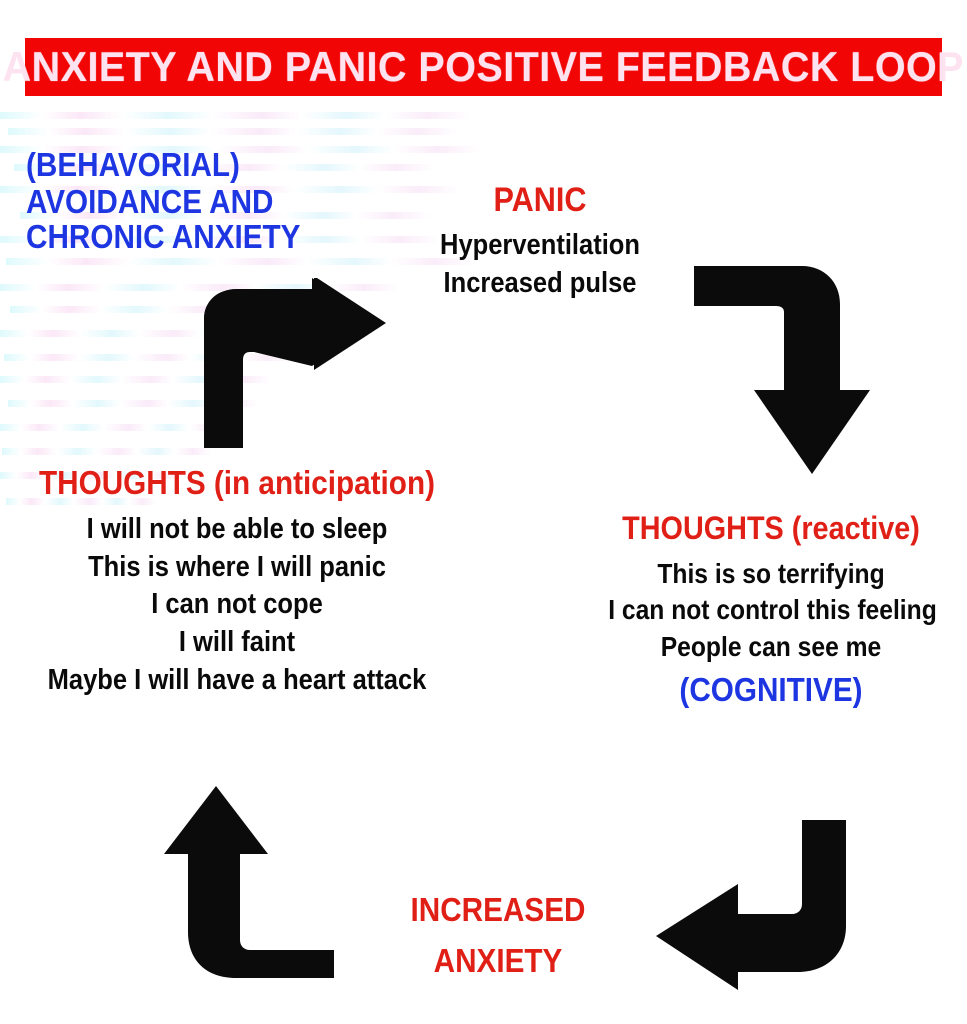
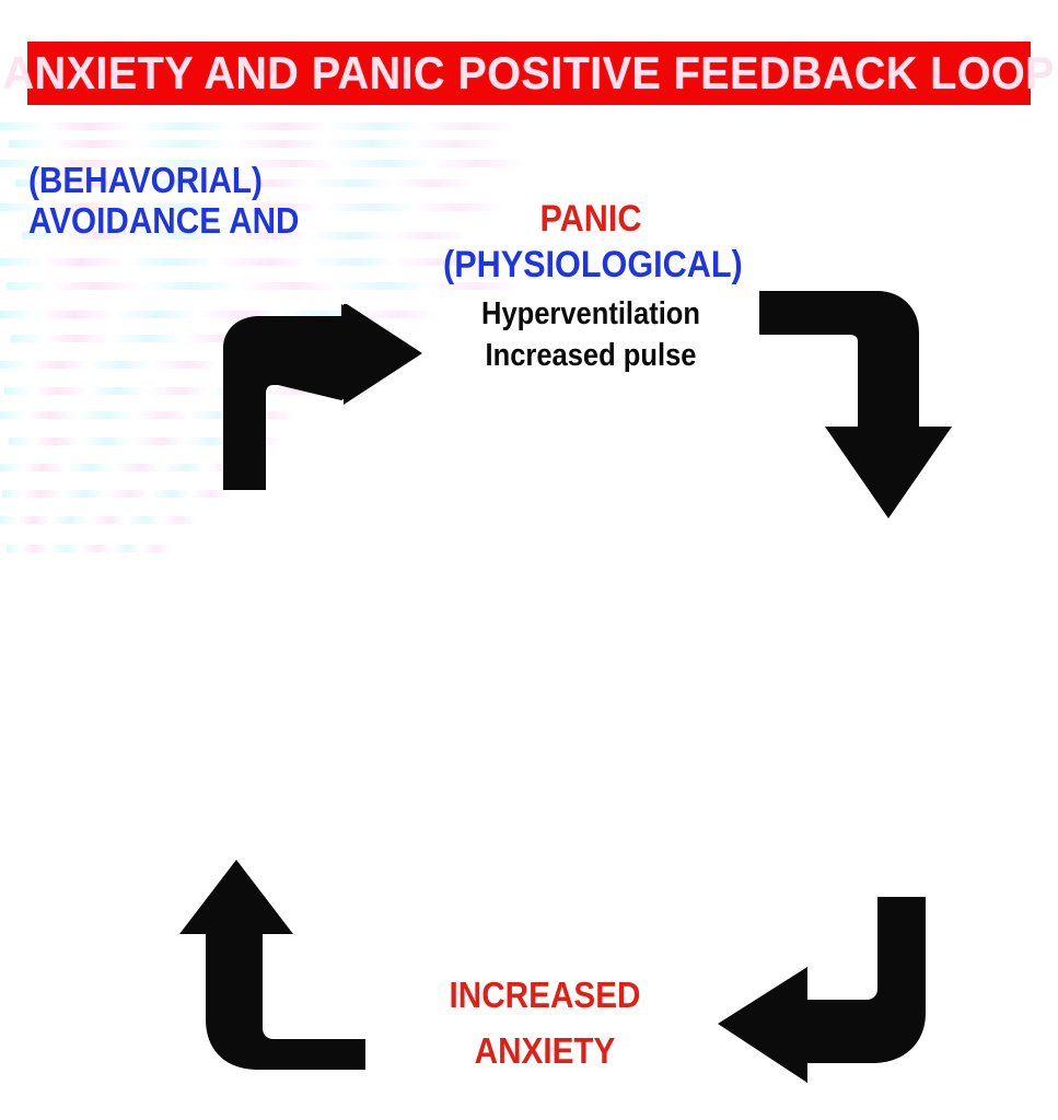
  ANXIETY AND PANIC POSITIVE FEEDBACK LOOP
  (BEHAVORIAL)
  AVOIDANCE AND
- CHRONIC ANXIETY
  PANIC
+ (PHYSIOLOGICAL)
  Hyperventilation
  Increased pulse
- THOUGHTS (in anticipation)
- I will not be able to sleep
- This is where I will panic
- I can not cope
- I will faint
- Maybe I will have a heart attack
- THOUGHTS (reactive)
- This is so terrifying
- I can not control this feeling
- People can see me
- (COGNITIVE)
  INCREASED
  ANXIETY
